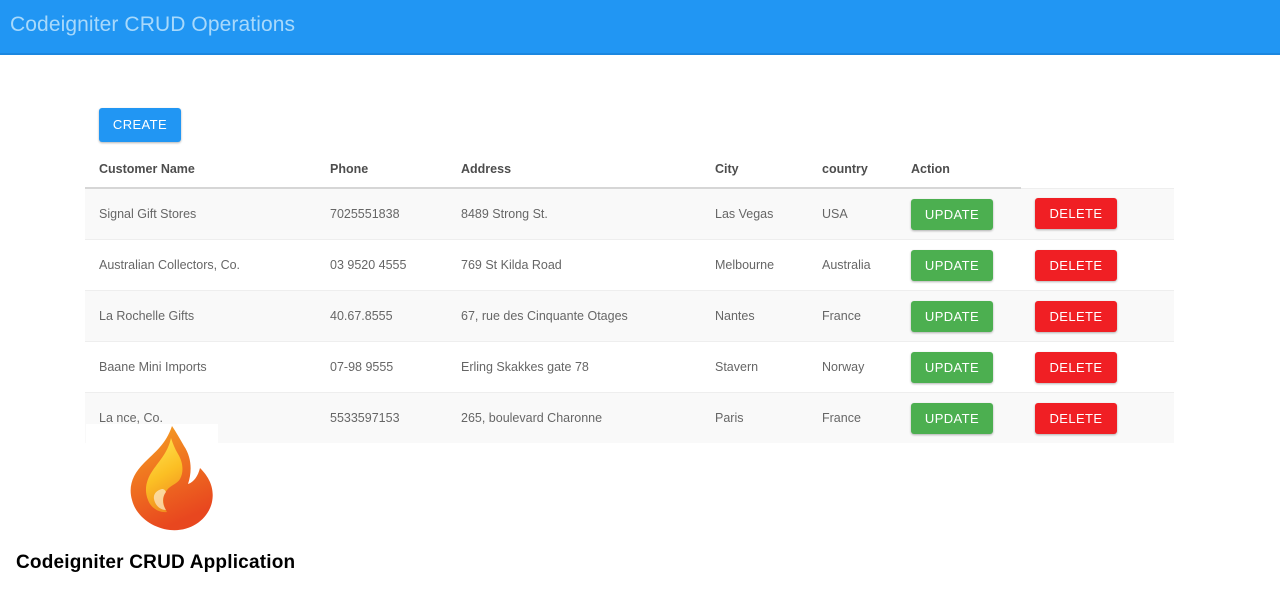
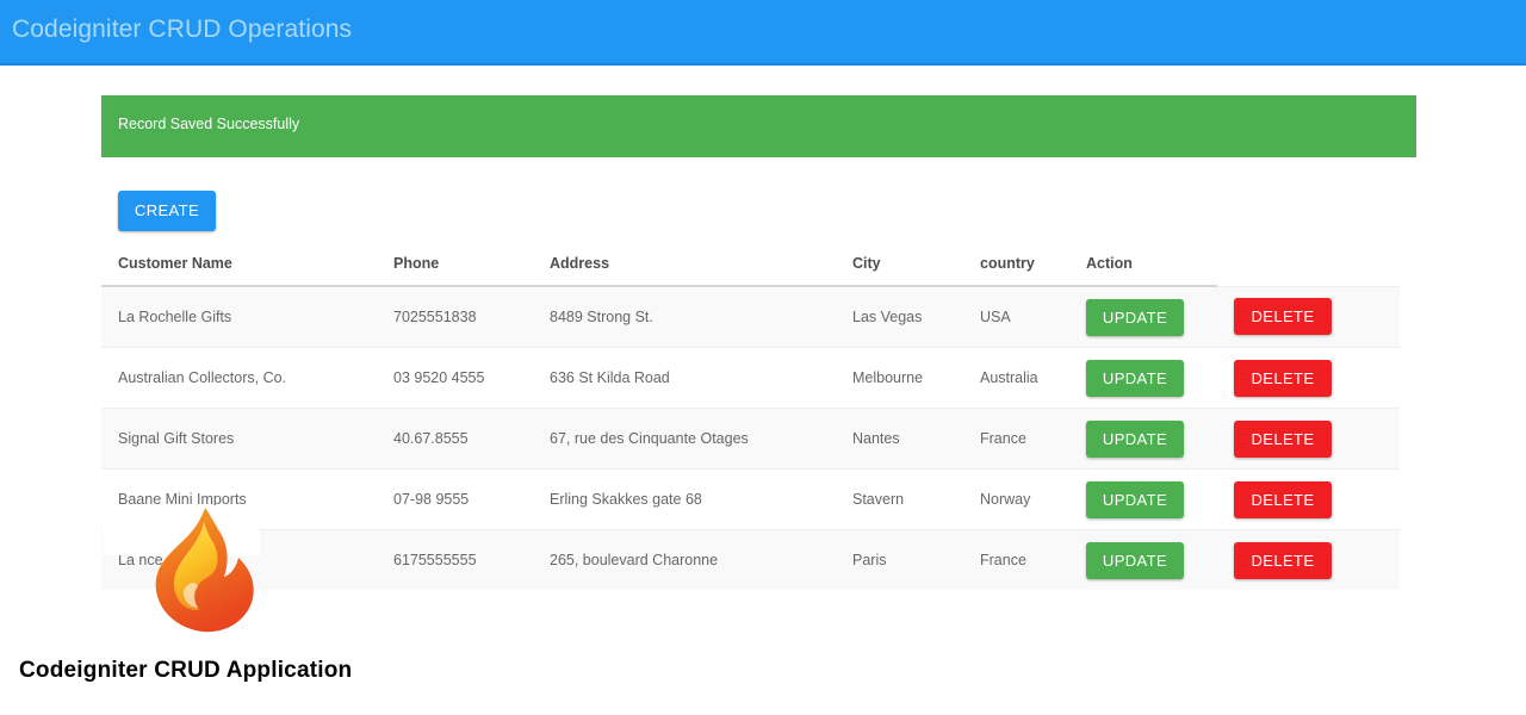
  Codeigniter CRUD Operations
+ Record Saved Successfully
  CREATE
  Customer Name	Phone	Address	City	country	Action
- Signal Gift Stores	7025551838	8489 Strong St.	Las Vegas	USA	UPDATE	DELETE
+ La Rochelle Gifts	7025551838	8489 Strong St.	Las Vegas	USA	UPDATE	DELETE
- Australian Collectors, Co.	03 9520 4555	769 St Kilda Road	Melbourne	Australia	UPDATE	DELETE
+ Australian Collectors, Co.	03 9520 4555	636 St Kilda Road	Melbourne	Australia	UPDATE	DELETE
- La Rochelle Gifts	40.67.8555	67, rue des Cinquante Otages	Nantes	France	UPDATE	DELETE
+ Signal Gift Stores	40.67.8555	67, rue des Cinquante Otages	Nantes	France	UPDATE	DELETE
- Baane Mini Imports	07-98 9555	Erling Skakkes gate 78	Stavern	Norway	UPDATE	DELETE
+ Baane Mini Imports	07-98 9555	Erling Skakkes gate 68	Stavern	Norway	UPDATE	DELETE
- La nce, Co.	5533597153	265, boulevard Charonne	Paris	France	UPDATE	DELETE
+ La nce	6175555555	265, boulevard Charonne	Paris	France	UPDATE	DELETE
  Codeigniter CRUD Application
